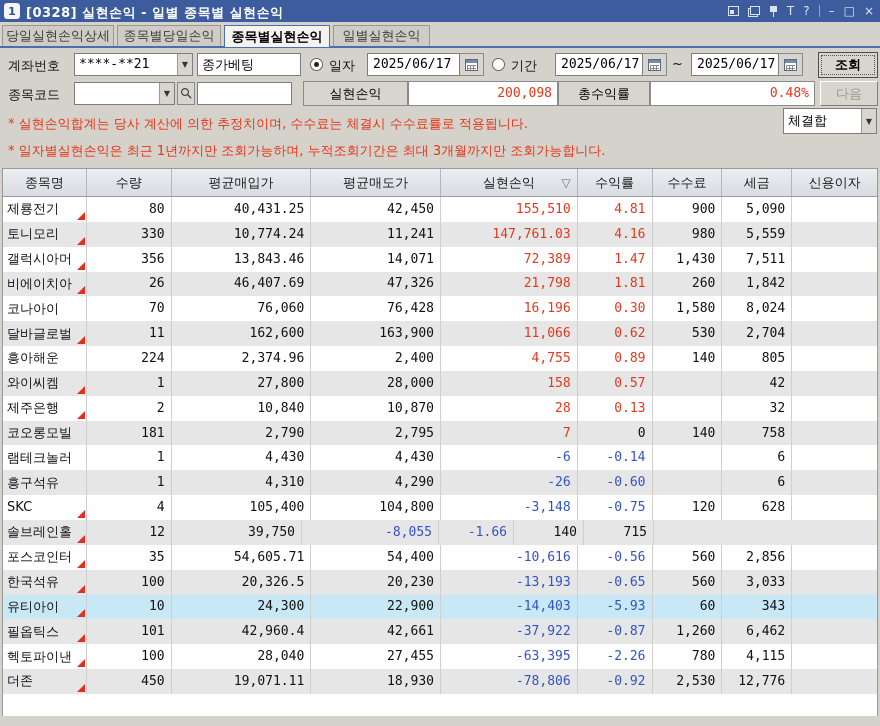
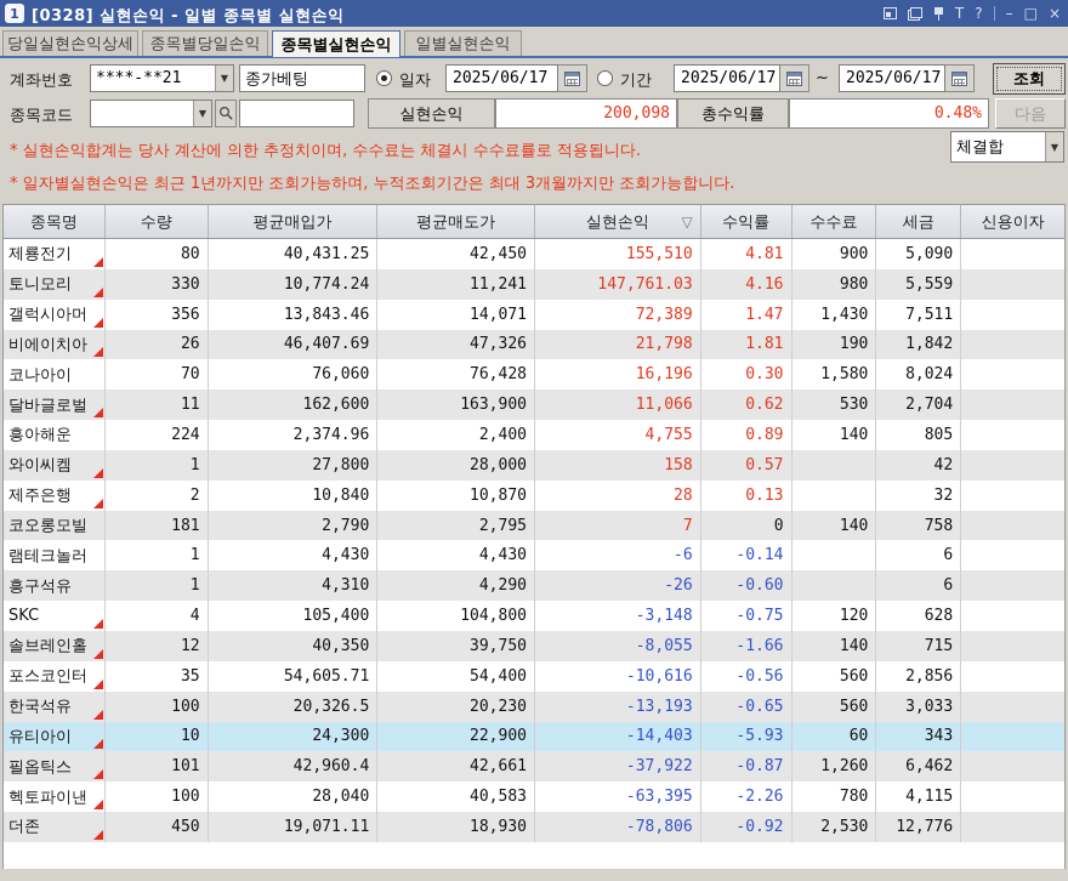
  1
  [0328] 실현손익 - 일별 종목별 실현손익
  T
  ?
  –
  □
  ×
  당일실현손익상세
  종목별당일손익
  종목별실현손익
  일별실현손익
  계좌번호
  ****-**21
  ▼
  종가베팅
  일자
  2025/06/17
  기간
  2025/06/17
  ~
  2025/06/17
  조회
  종목코드
  ▼
  실현손익
  200,098
  총수익률
  0.48%
  다음
  체결합
  ▼
  * 실현손익합계는 당사 계산에 의한 추정치이며, 수수료는 체결시 수수료률로 적용됩니다.
  * 일자별실현손익은 최근 1년까지만 조회가능하며, 누적조회기간은 최대 3개월까지만 조회가능합니다.
  종목명
  수량
  평균매입가
  평균매도가
  실현손익
  ▽
  수익률
  수수료
  세금
  신용이자
  제룡전기
  80
  40,431.25
  42,450
  155,510
  4.81
  900
  5,090
  토니모리
  330
  10,774.24
  11,241
  147,761.03
  4.16
  980
  5,559
  갤럭시아머
  356
  13,843.46
  14,071
  72,389
  1.47
  1,430
  7,511
  비에이치아
  26
  46,407.69
  47,326
  21,798
  1.81
- 260
+ 190
  1,842
  코나아이
  70
  76,060
  76,428
  16,196
  0.30
  1,580
  8,024
  달바글로벌
  11
  162,600
  163,900
  11,066
  0.62
  530
  2,704
  흥아해운
  224
  2,374.96
  2,400
  4,755
  0.89
  140
  805
  와이씨켐
  1
  27,800
  28,000
  158
  0.57
  42
  제주은행
  2
  10,840
  10,870
  28
  0.13
  32
  코오롱모빌
  181
  2,790
  2,795
  7
  0
  140
  758
  램테크놀러
  1
  4,430
  4,430
  -6
  -0.14
  6
  흥구석유
  1
  4,310
  4,290
  -26
  -0.60
  6
  SKC
  4
  105,400
  104,800
  -3,148
  -0.75
  120
  628
  솔브레인홀
  12
+ 40,350
  39,750
  -8,055
  -1.66
  140
  715
  포스코인터
  35
  54,605.71
  54,400
  -10,616
  -0.56
  560
  2,856
  한국석유
  100
  20,326.5
  20,230
  -13,193
  -0.65
  560
  3,033
  유티아이
  10
  24,300
  22,900
  -14,403
  -5.93
  60
  343
  필옵틱스
  101
  42,960.4
  42,661
  -37,922
  -0.87
  1,260
  6,462
  헥토파이낸
  100
  28,040
- 27,455
+ 40,583
  -63,395
  -2.26
  780
  4,115
  더존
  450
  19,071.11
  18,930
  -78,806
  -0.92
  2,530
  12,776
